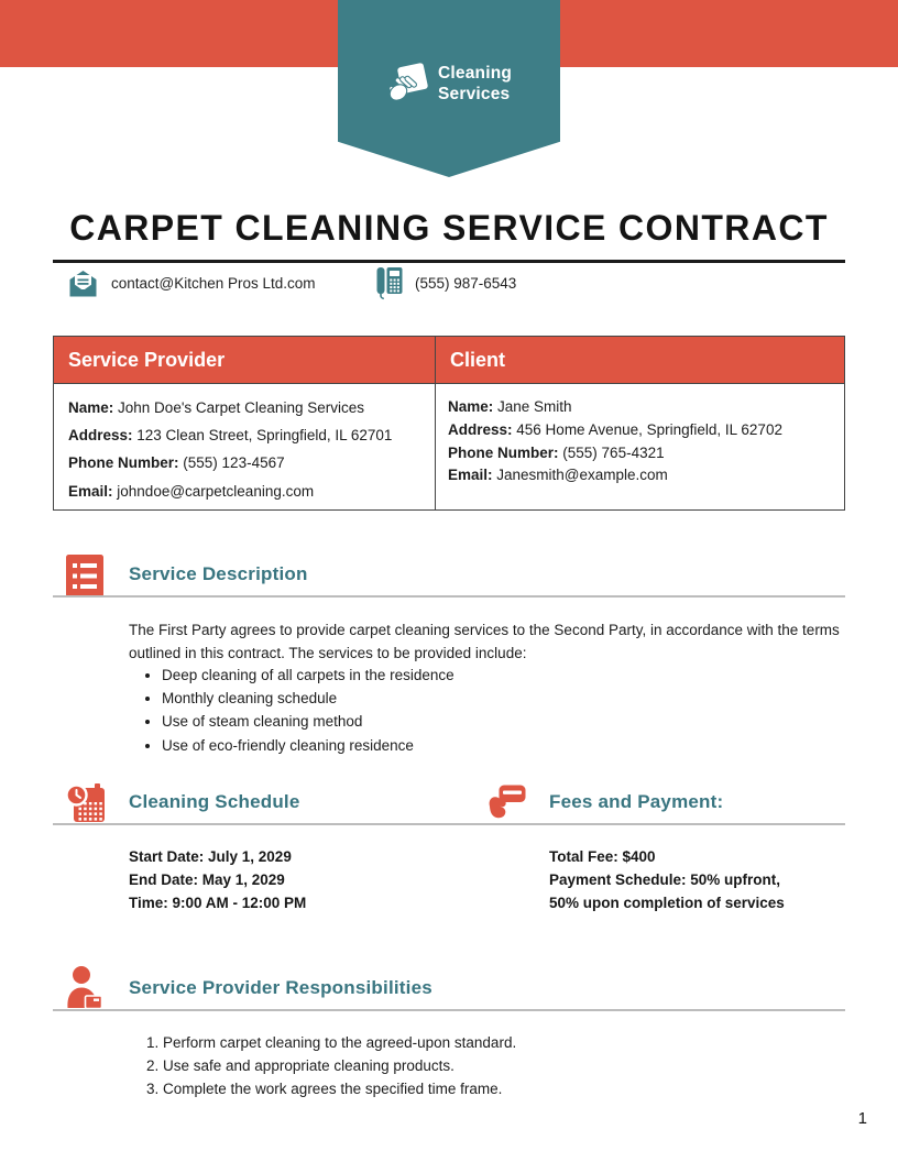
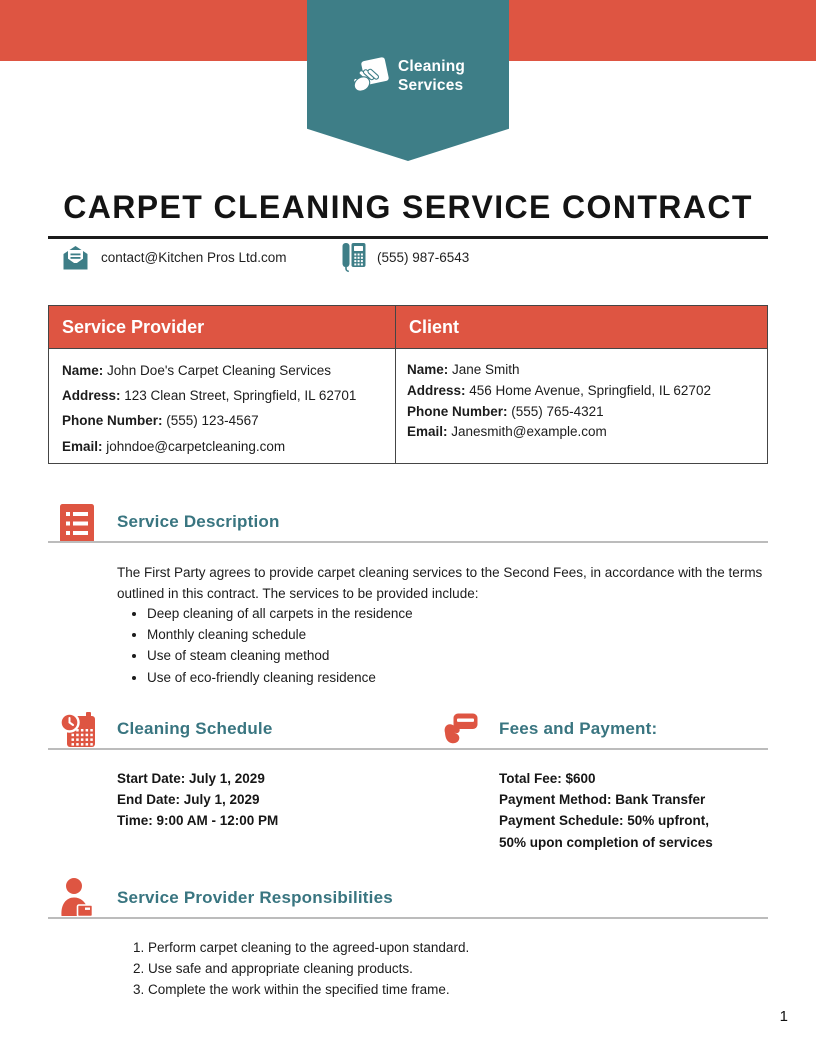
  Cleaning
  Services
  CARPET CLEANING SERVICE CONTRACT
  contact@Kitchen Pros Ltd.com
  (555) 987-6543
  Service Provider
  Client
  Name: John Doe's Carpet Cleaning Services
  Address: 123 Clean Street, Springfield, IL 62701
  Phone Number: (555) 123-4567
  Email: johndoe@carpetcleaning.com
  Name: Jane Smith
  Address: 456 Home Avenue, Springfield, IL 62702
  Phone Number: (555) 765-4321
  Email: Janesmith@example.com
  Service Description
- The First Party agrees to provide carpet cleaning services to the Second Party, in accordance with the terms outlined in this contract. The services to be provided include:
+ The First Party agrees to provide carpet cleaning services to the Second Fees, in accordance with the terms outlined in this contract. The services to be provided include:
  Deep cleaning of all carpets in the residence
  Monthly cleaning schedule
  Use of steam cleaning method
  Use of eco-friendly cleaning residence
  Cleaning Schedule
  Fees and Payment:
  Start Date: July 1, 2029
- End Date: May 1, 2029
+ End Date: July 1, 2029
  Time: 9:00 AM - 12:00 PM
- Total Fee: $400
+ Total Fee: $600
+ Payment Method: Bank Transfer
  Payment Schedule: 50% upfront,
  50% upon completion of services
  Service Provider Responsibilities
  Perform carpet cleaning to the agreed-upon standard.
  Use safe and appropriate cleaning products.
- Complete the work agrees the specified time frame.
+ Complete the work within the specified time frame.
  1
